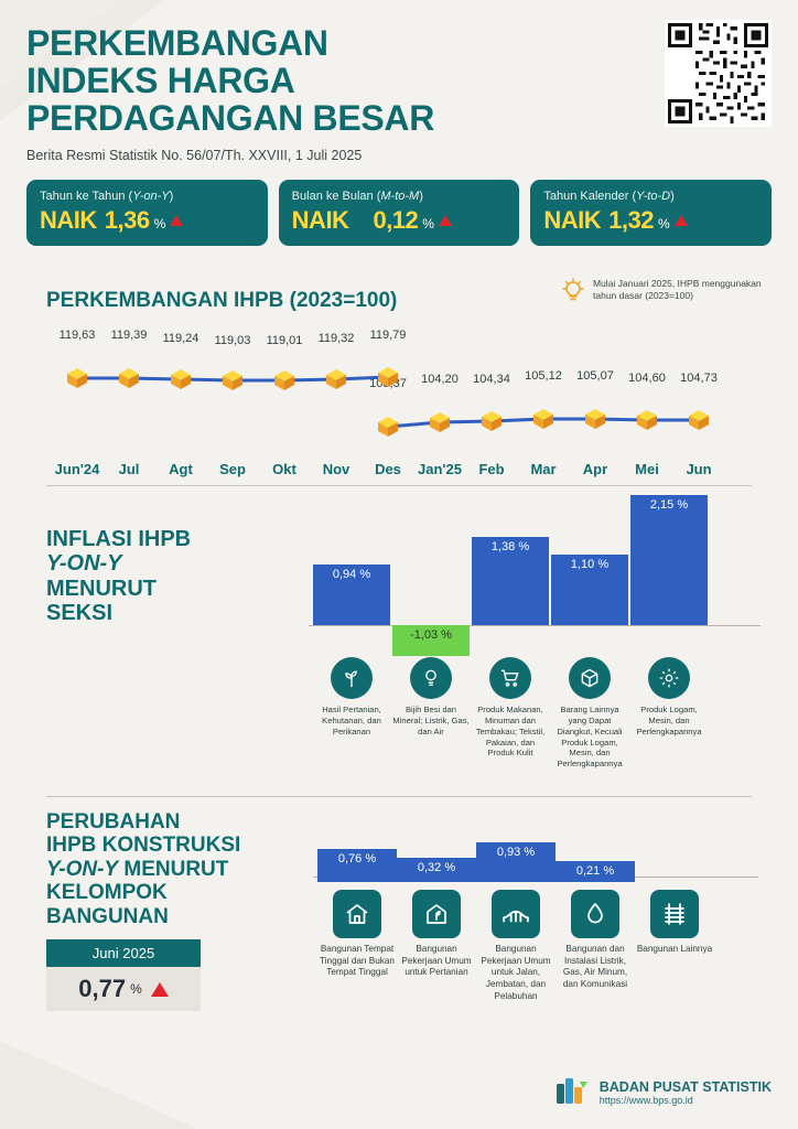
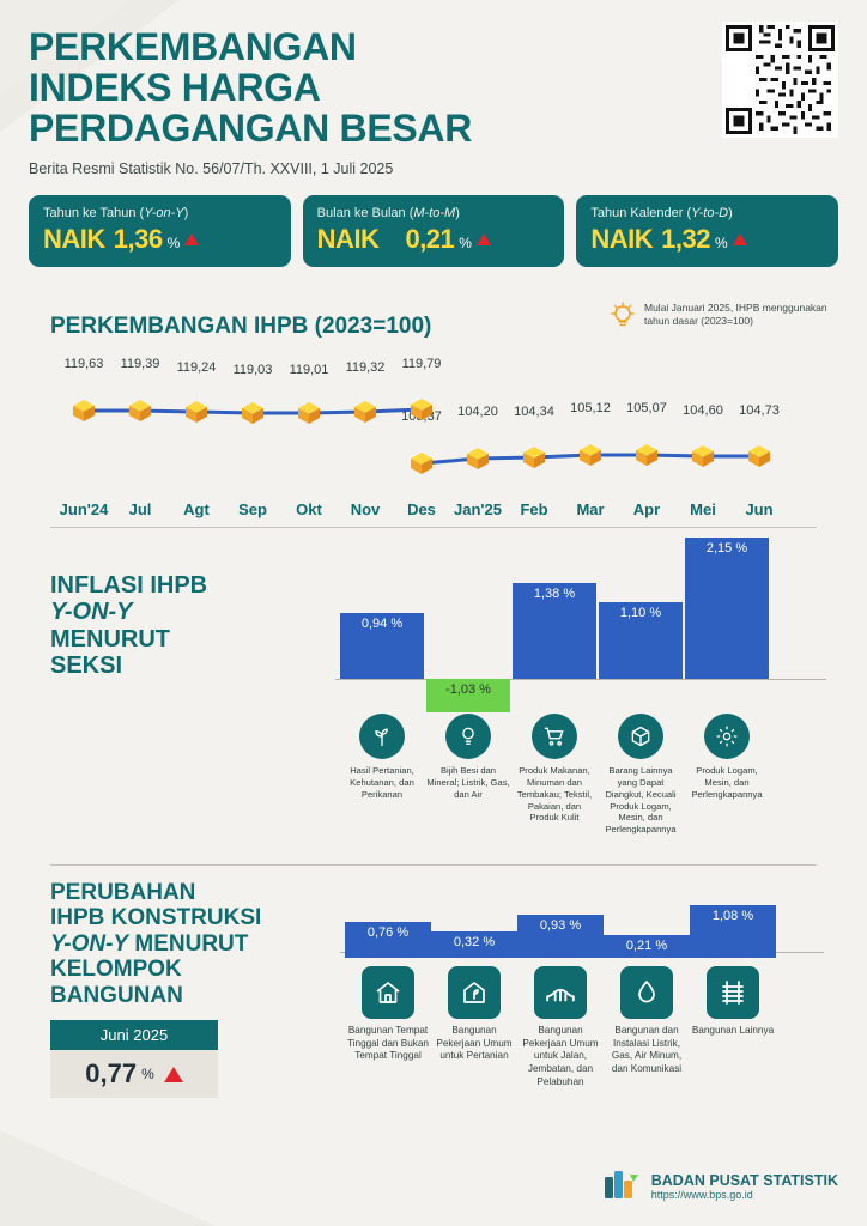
  PERKEMBANGAN
  INDEKS HARGA
  PERDAGANGAN BESAR
  Berita Resmi Statistik No. 56/07/Th. XXVIII, 1 Juli 2025
  Tahun ke Tahun (Y-on-Y)
  NAIK
  1,36
  %
  Bulan ke Bulan (M-to-M)
  NAIK
- 0,12
+ 0,21
  %
  Tahun Kalender (Y-to-D)
  NAIK
  1,32
  %
  PERKEMBANGAN IHPB (2023=100)
  Mulai Januari 2025, IHPB menggunakan tahun dasar (2023=100)
  119,63
  119,39
  119,24
  119,03
  119,01
  119,32
  119,79
  104,20
  104,34
  105,12
  105,07
  104,60
  104,73
  Jun'24
  Jul
  Agt
  Sep
  Okt
  Nov
  Des
  Jan'25
  Feb
  Mar
  Apr
  Mei
  Jun
  INFLASI IHPB
  Y-ON-Y
  MENURUT
  SEKSI
  0,94 %
  -1,03 %
  1,38 %
  1,10 %
  2,15 %
  Hasil Pertanian, Kehutanan, dan Perikanan
  Bijih Besi dan Mineral; Listrik, Gas, dan Air
  Produk Makanan, Minuman dan Tembakau; Tekstil, Pakaian, dan Produk Kulit
  Barang Lainnya yang Dapat Diangkut, Kecuali Produk Logam, Mesin, dan Perlengkapannya
  Produk Logam, Mesin, dan Perlengkapannya
  PERUBAHAN
  IHPB KONSTRUKSI
  Y-ON-Y MENURUT
  KELOMPOK
  BANGUNAN
  Juni 2025
  0,77
  %
  0,76 %
  0,32 %
  0,93 %
  0,21 %
+ 1,08 %
  Bangunan Tempat Tinggal dan Bukan Tempat Tinggal
  Bangunan Pekerjaan Umum untuk Pertanian
  Bangunan Pekerjaan Umum untuk Jalan, Jembatan, dan Pelabuhan
  Bangunan dan Instalasi Listrik, Gas, Air Minum, dan Komunikasi
  Bangunan Lainnya
  BADAN PUSAT STATISTIK
  https://www.bps.go.id
